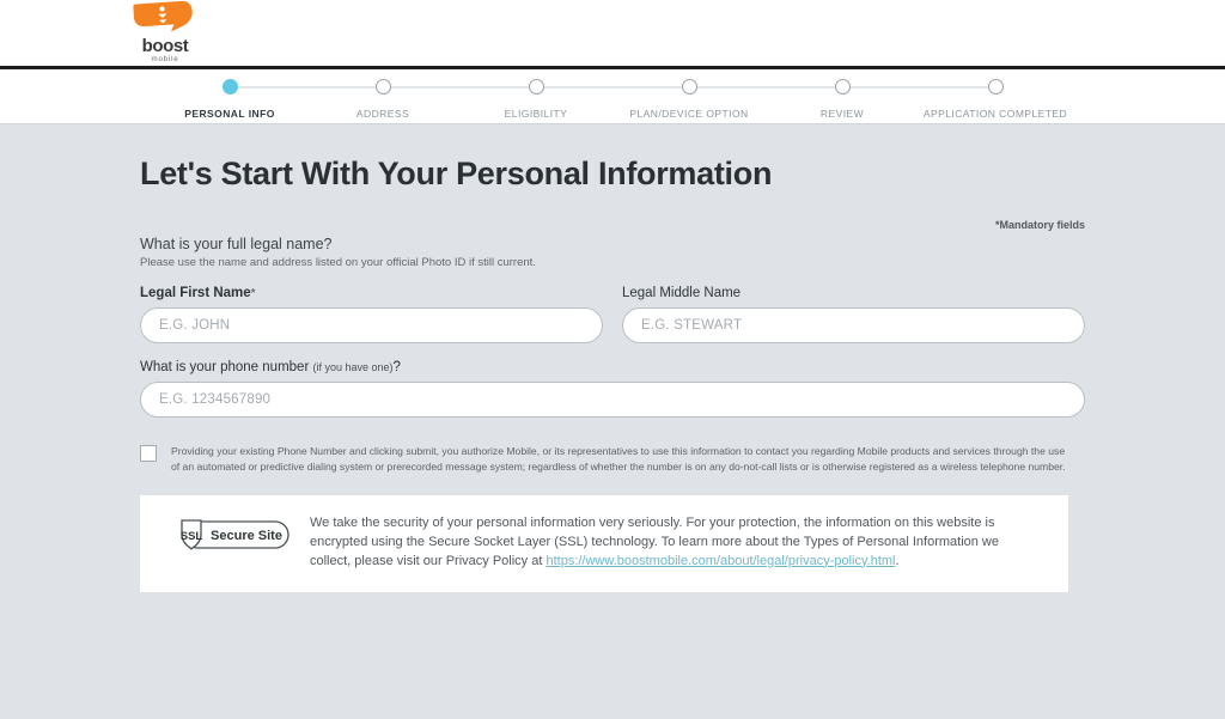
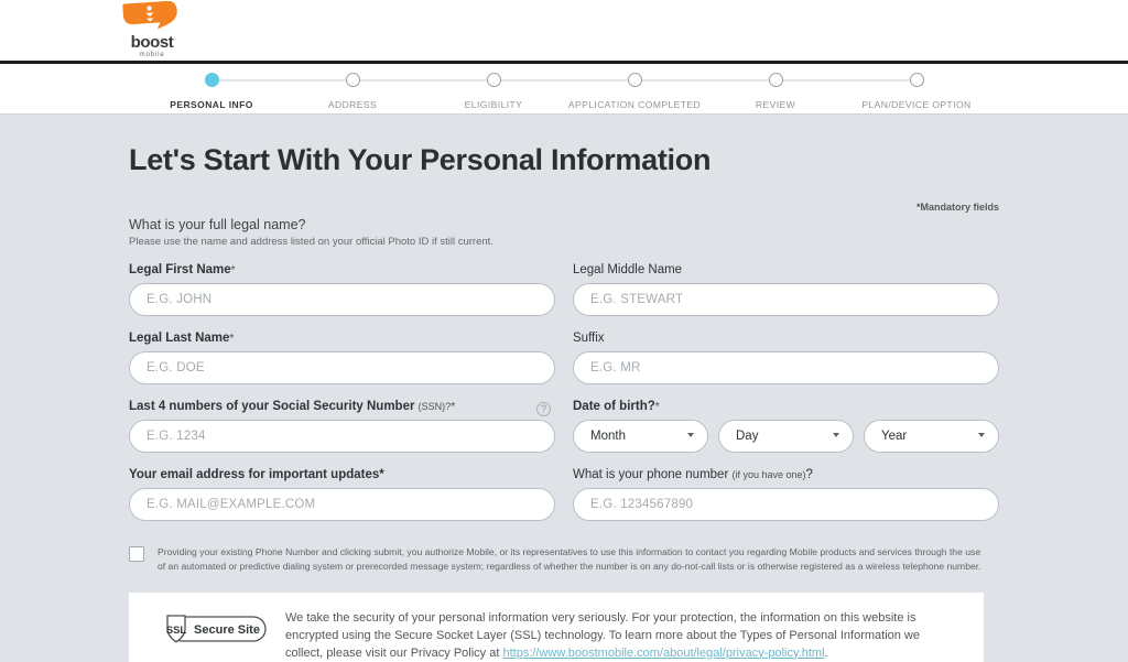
  boost
  PERSONAL INFO
  ADDRESS
  ELIGIBILITY
- PLAN/DEVICE OPTION
+ APPLICATION COMPLETED
  REVIEW
- APPLICATION COMPLETED
+ PLAN/DEVICE OPTION
  Let's Start With Your Personal Information
  *Mandatory fields
  What is your full legal name?
  Please use the name and address listed on your official Photo ID if still current.
  Legal First Name*
  E.G. JOHN
  Legal Middle Name
  E.G. STEWART
+ Legal Last Name*
+ E.G. DOE
+ Suffix
+ E.G. MR
+ Last 4 numbers of your Social Security Number (SSN)?*
+ ?
+ E.G. 1234
+ Date of birth?*
+ Month
+ Day
+ Year
+ Your email address for important updates*
+ E.G. MAIL@EXAMPLE.COM
  What is your phone number (if you have one)?
  E.G. 1234567890
  Providing your existing Phone Number and clicking submit, you authorize Mobile, or its representatives to use this information to contact you regarding Mobile products and services through the use of an automated or predictive dialing system or prerecorded message system; regardless of whether the number is on any do-not-call lists or is otherwise registered as a wireless telephone number.
  SSL
  Secure Site
  We take the security of your personal information very seriously. For your protection, the information on this website is encrypted using the Secure Socket Layer (SSL) technology. To learn more about the Types of Personal Information we collect, please visit our Privacy Policy at https://www.boostmobile.com/about/legal/privacy-policy.html.
